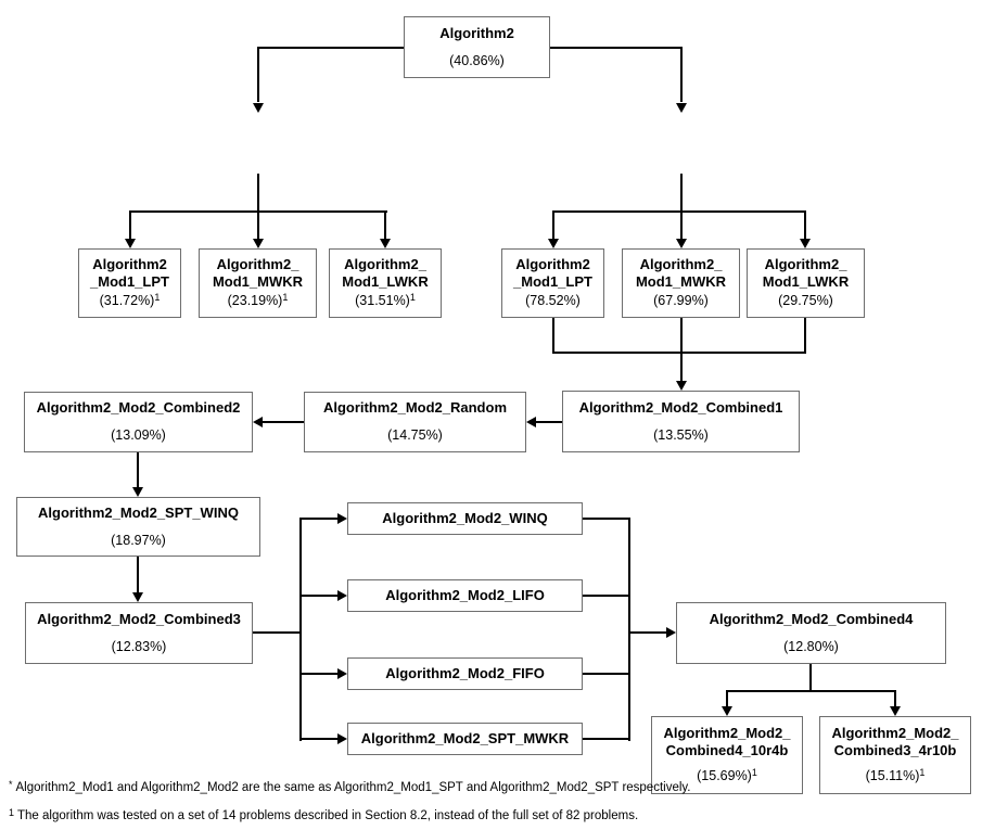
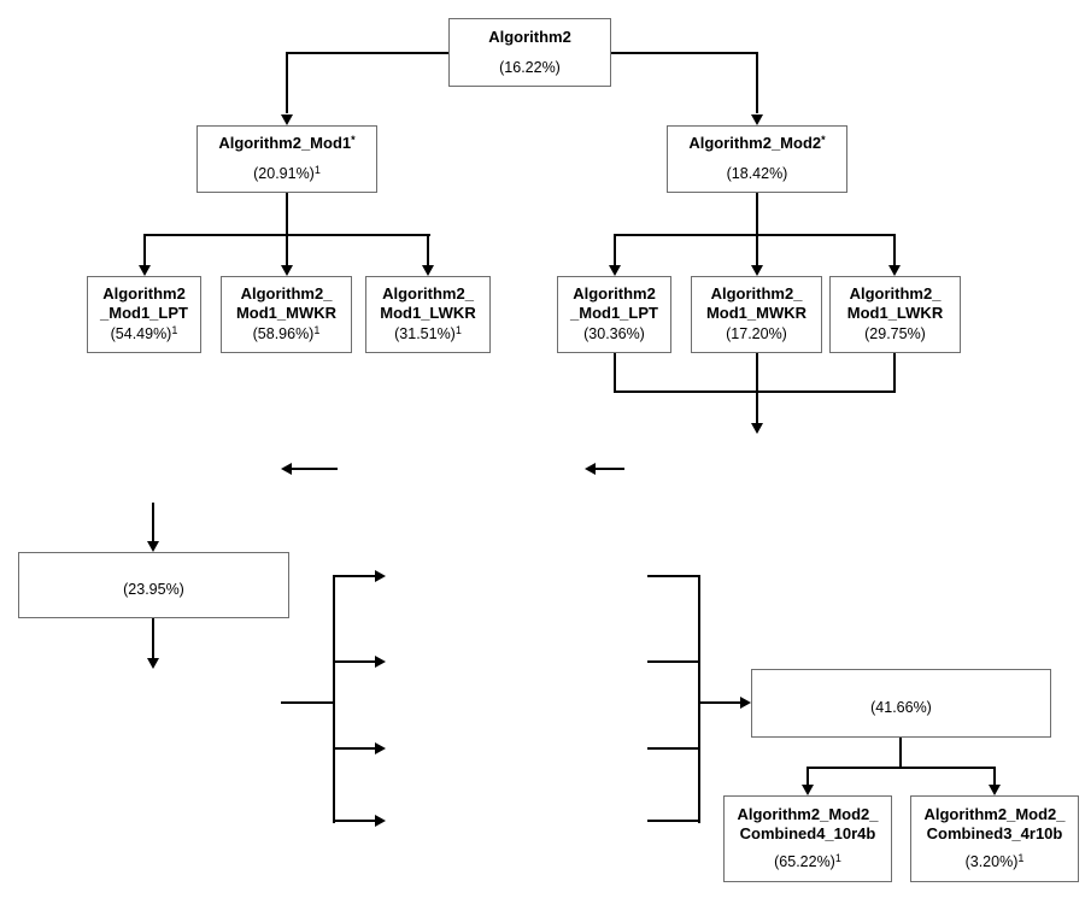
  Algorithm2
- (40.86%)
+ (16.22%)
+ Algorithm2_Mod1*
+ (20.91%)1
+ Algorithm2_Mod2*
+ (18.42%)
  Algorithm2
  _Mod1_LPT
- (31.72%)1
+ (54.49%)1
  Algorithm2_
  Mod1_MWKR
- (23.19%)1
+ (58.96%)1
  Algorithm2_
  Mod1_LWKR
  (31.51%)1
  Algorithm2
  _Mod1_LPT
- (78.52%)
+ (30.36%)
  Algorithm2_
  Mod1_MWKR
- (67.99%)
+ (17.20%)
  Algorithm2_
  Mod1_LWKR
  (29.75%)
- Algorithm2_Mod2_Combined1
- (13.55%)
- Algorithm2_Mod2_Random
- (14.75%)
- Algorithm2_Mod2_Combined2
- (13.09%)
- Algorithm2_Mod2_SPT_WINQ
- (18.97%)
+ (23.95%)
- Algorithm2_Mod2_Combined3
- (12.83%)
- Algorithm2_Mod2_WINQ
- Algorithm2_Mod2_LIFO
- Algorithm2_Mod2_FIFO
- Algorithm2_Mod2_SPT_MWKR
- Algorithm2_Mod2_Combined4
- (12.80%)
+ (41.66%)
  Algorithm2_Mod2_
  Combined4_10r4b
- (15.69%)1
+ (65.22%)1
  Algorithm2_Mod2_
  Combined3_4r10b
- (15.11%)1
+ (3.20%)1
- * Algorithm2_Mod1 and Algorithm2_Mod2 are the same as Algorithm2_Mod1_SPT and Algorithm2_Mod2_SPT respectively.
- 1 The algorithm was tested on a set of 14 problems described in Section 8.2, instead of the full set of 82 problems.
